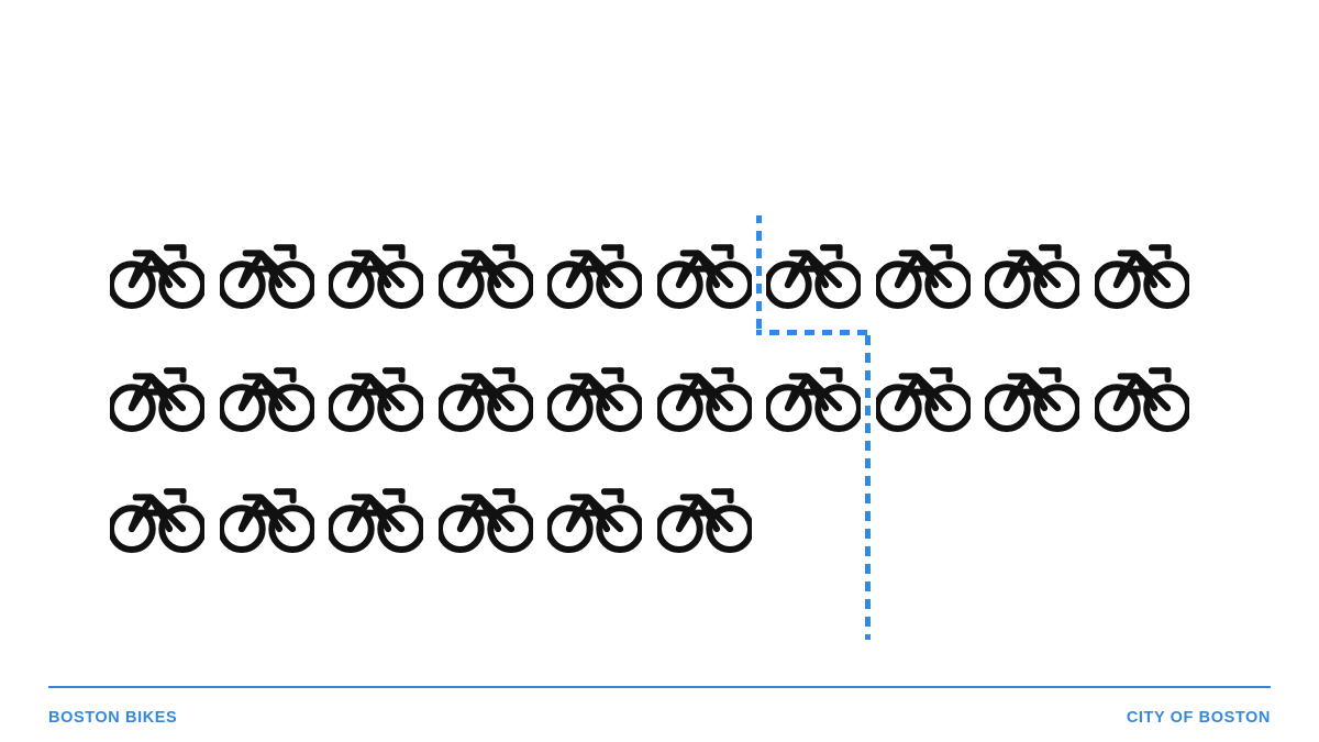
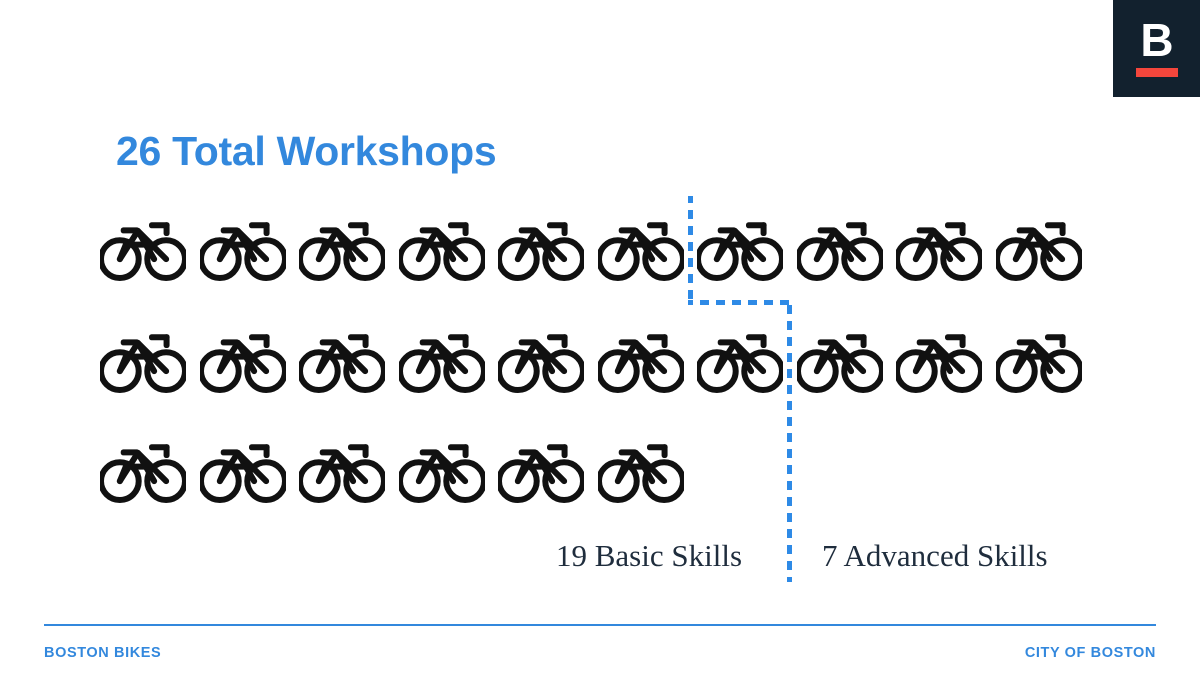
+ B
+ 26 Total Workshops
+ 19 Basic Skills
+ 7 Advanced Skills
  BOSTON BIKES
  CITY OF BOSTON
